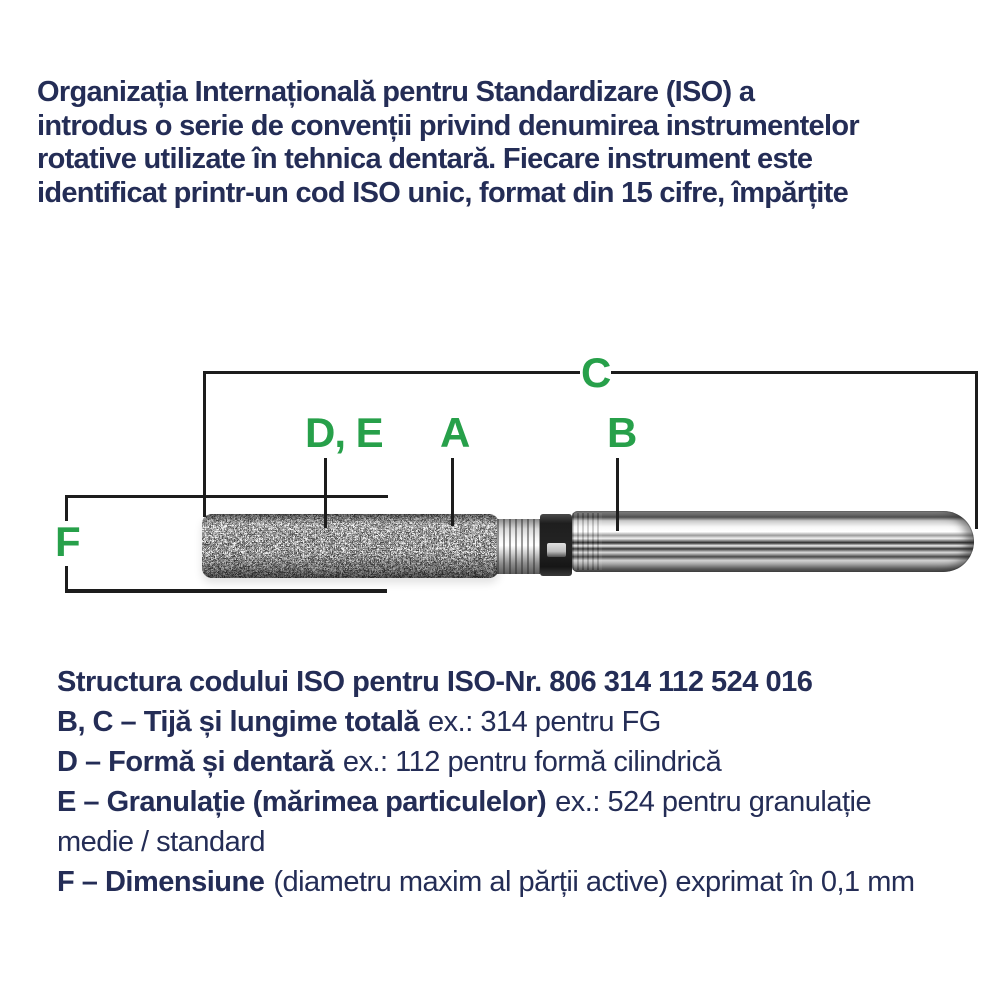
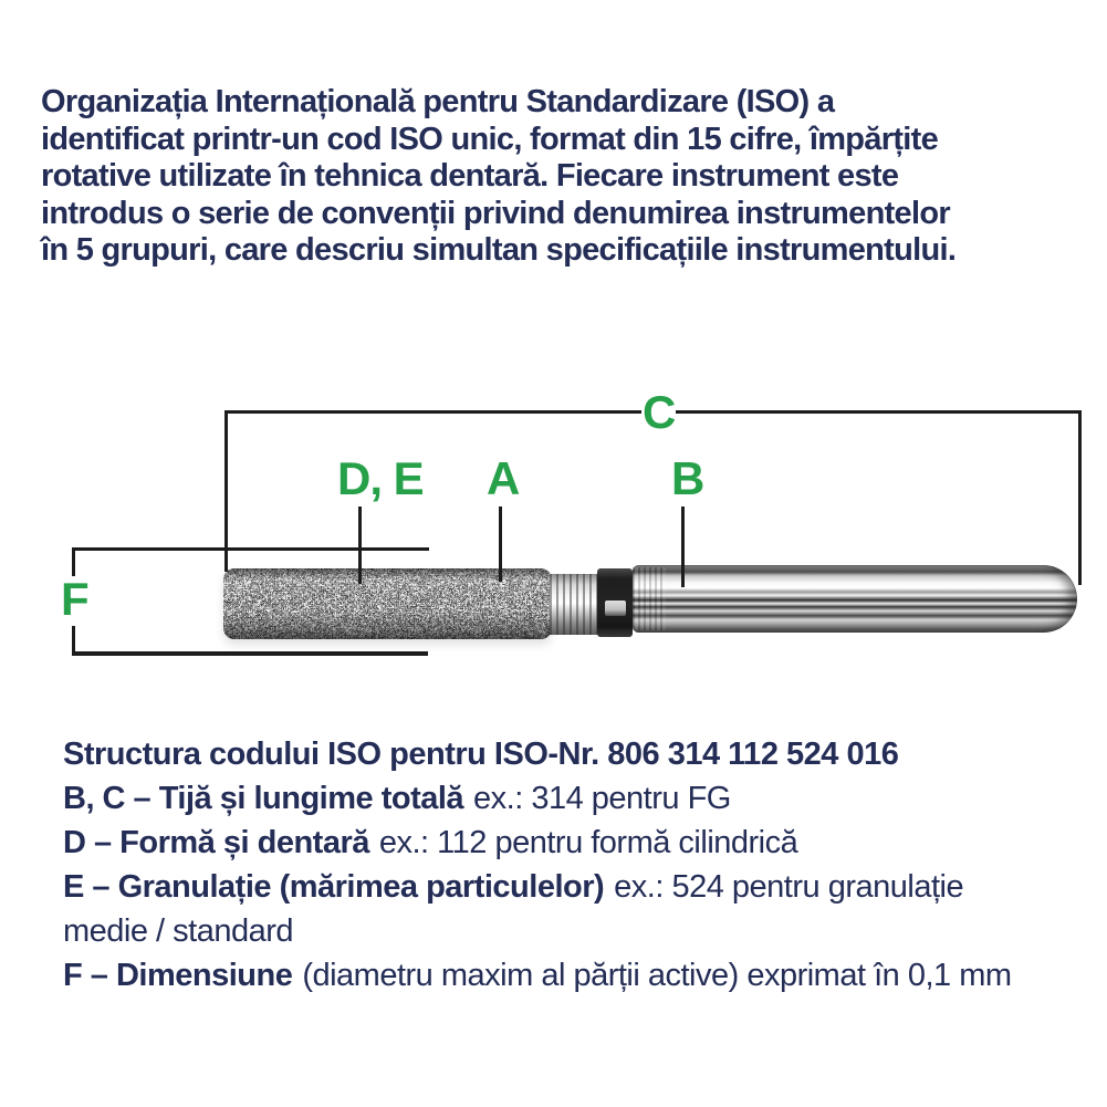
  Organizația Internațională pentru Standardizare (ISO) a
- introdus o serie de convenții privind denumirea instrumentelor
+ identificat printr-un cod ISO unic, format din 15 cifre, împărțite
  rotative utilizate în tehnica dentară. Fiecare instrument este
- identificat printr-un cod ISO unic, format din 15 cifre, împărțite
+ introdus o serie de convenții privind denumirea instrumentelor
+ în 5 grupuri, care descriu simultan specificațiile instrumentului.
  C
  D, E
  A
  B
  F
  Structura codului ISO pentru ISO-Nr. 806 314 112 524 016
  B, C – Tijă și lungime totală ex.: 314 pentru FG
  D – Formă și dentară ex.: 112 pentru formă cilindrică
  E – Granulație (mărimea particulelor) ex.: 524 pentru granulație medie / standard
  F – Dimensiune (diametru maxim al părții active) exprimat în 0,1 mm
